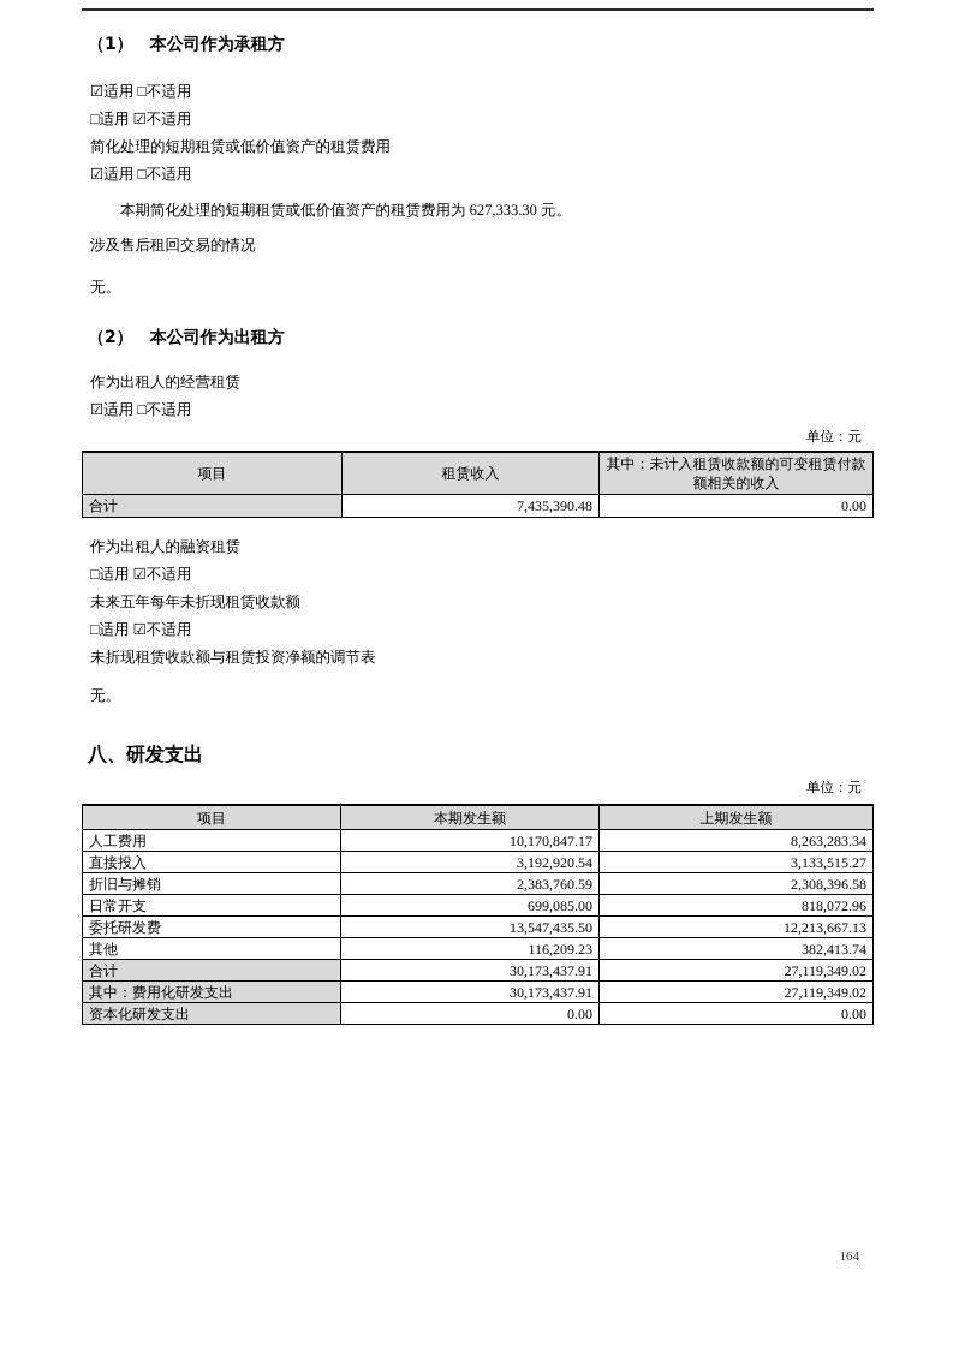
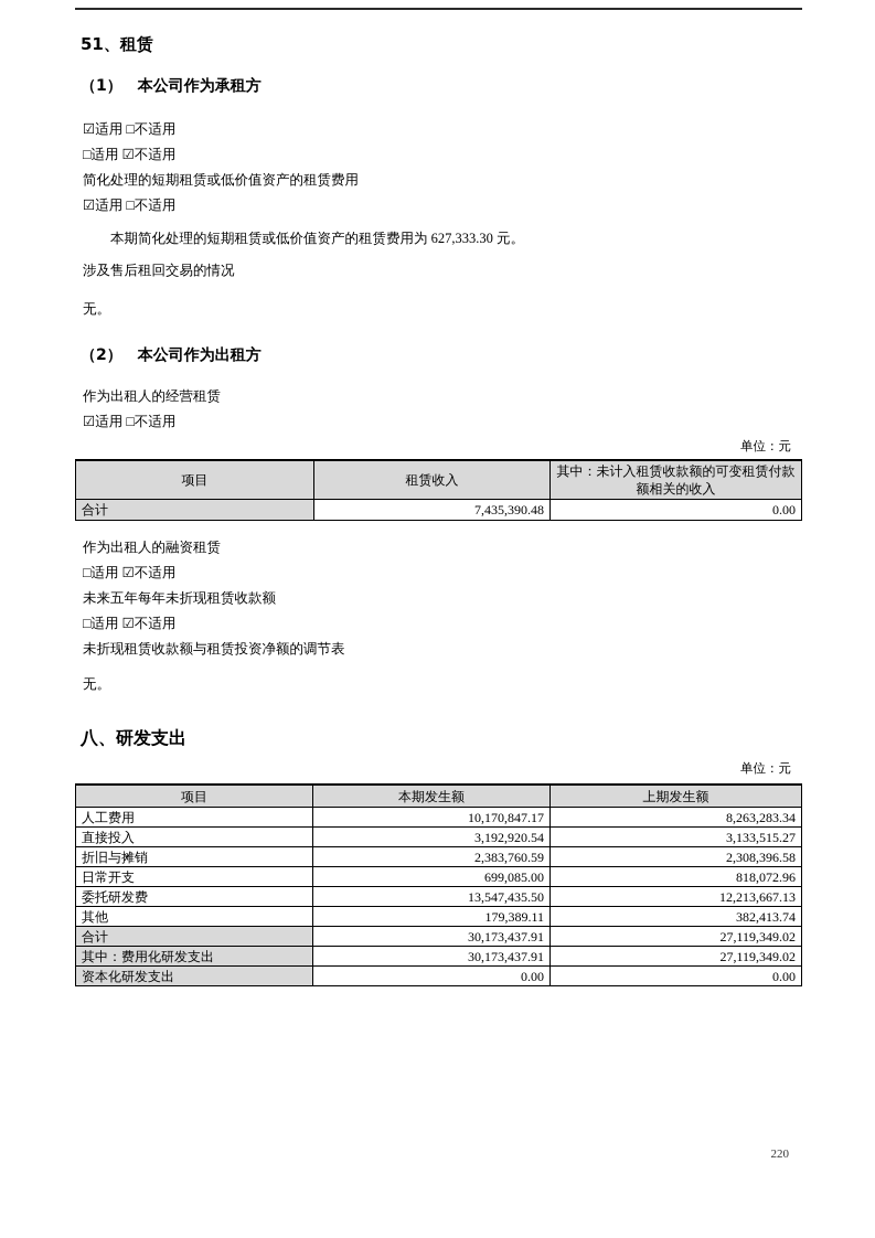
+ 51、租赁
  （1） 本公司作为承租方
  ☑适用 □不适用
  □适用 ☑不适用
  简化处理的短期租赁或低价值资产的租赁费用
  ☑适用 □不适用
  本期简化处理的短期租赁或低价值资产的租赁费用为 627,333.30 元。
  涉及售后租回交易的情况
  无。
  （2） 本公司作为出租方
  作为出租人的经营租赁
  ☑适用 □不适用
  单位：元
  项目	租赁收入	其中：未计入租赁收款额的可变租赁付款额相关的收入
  合计	7,435,390.48	0.00
  作为出租人的融资租赁
  □适用 ☑不适用
  未来五年每年未折现租赁收款额
  □适用 ☑不适用
  未折现租赁收款额与租赁投资净额的调节表
  无。
  八、研发支出
  单位：元
  项目	本期发生额	上期发生额
  人工费用	10,170,847.17	8,263,283.34
  直接投入	3,192,920.54	3,133,515.27
  折旧与摊销	2,383,760.59	2,308,396.58
  日常开支	699,085.00	818,072.96
  委托研发费	13,547,435.50	12,213,667.13
- 其他	116,209.23	382,413.74
+ 其他	179,389.11	382,413.74
  合计	30,173,437.91	27,119,349.02
  其中：费用化研发支出	30,173,437.91	27,119,349.02
  资本化研发支出	0.00	0.00
- 164
+ 220
